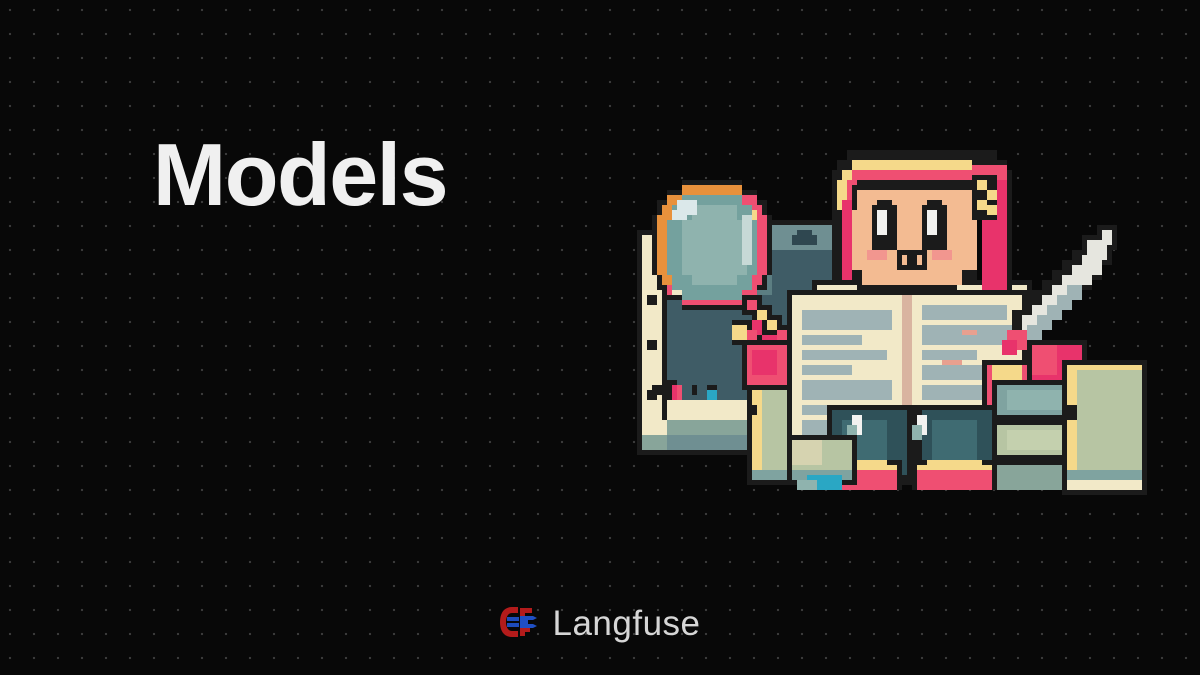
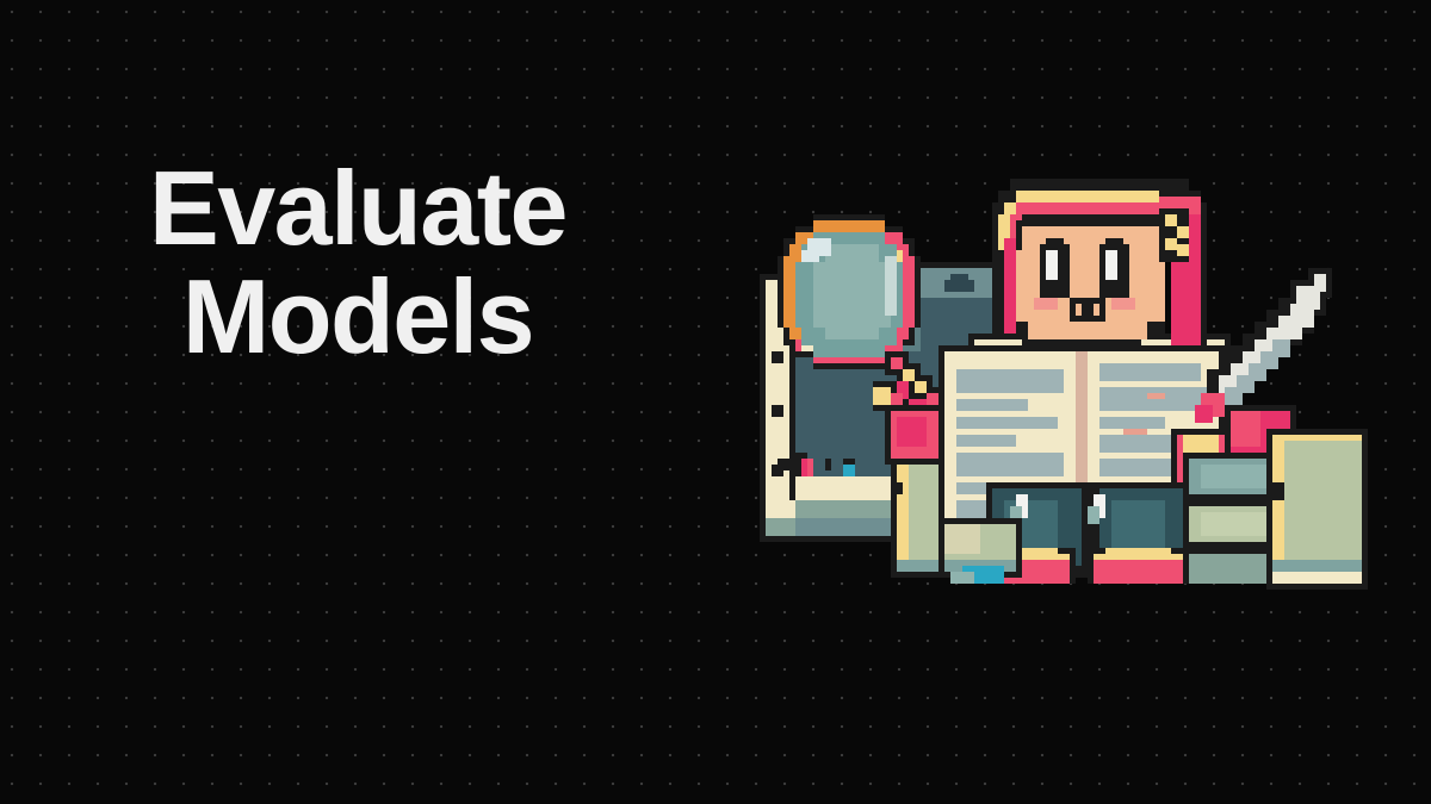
+ Evaluate
  Models
- Langfuse
